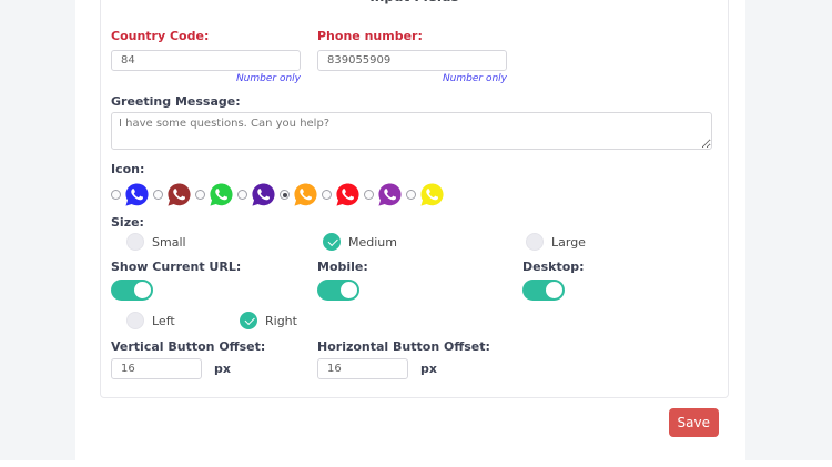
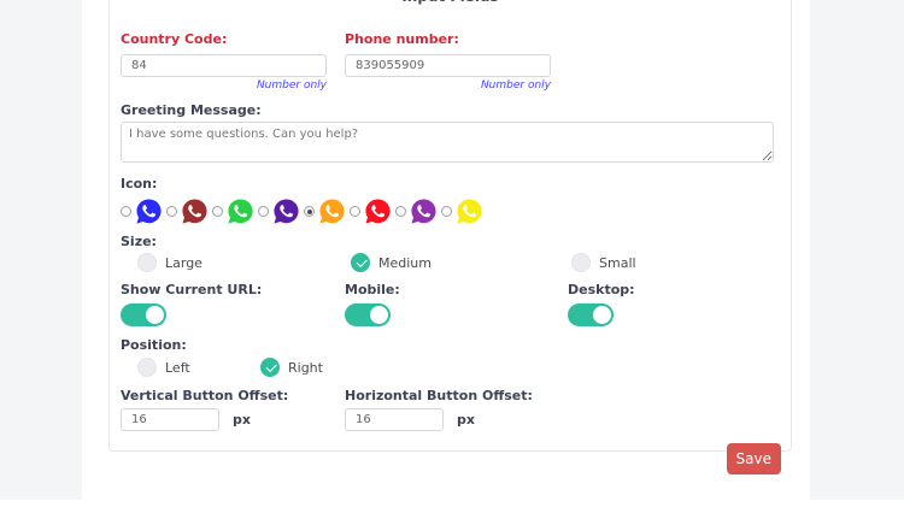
  Country Code:
  84
  Number only
  Phone number:
  839055909
  Number only
  Greeting Message:
  I have some questions. Can you help?
  Icon:
  Size:
- Small
+ Large
  Medium
- Large
+ Small
  Show Current URL:
  Mobile:
  Desktop:
+ Position:
  Left
  Right
  Vertical Button Offset:
  16
  px
  Horizontal Button Offset:
  16
  px
  Save
